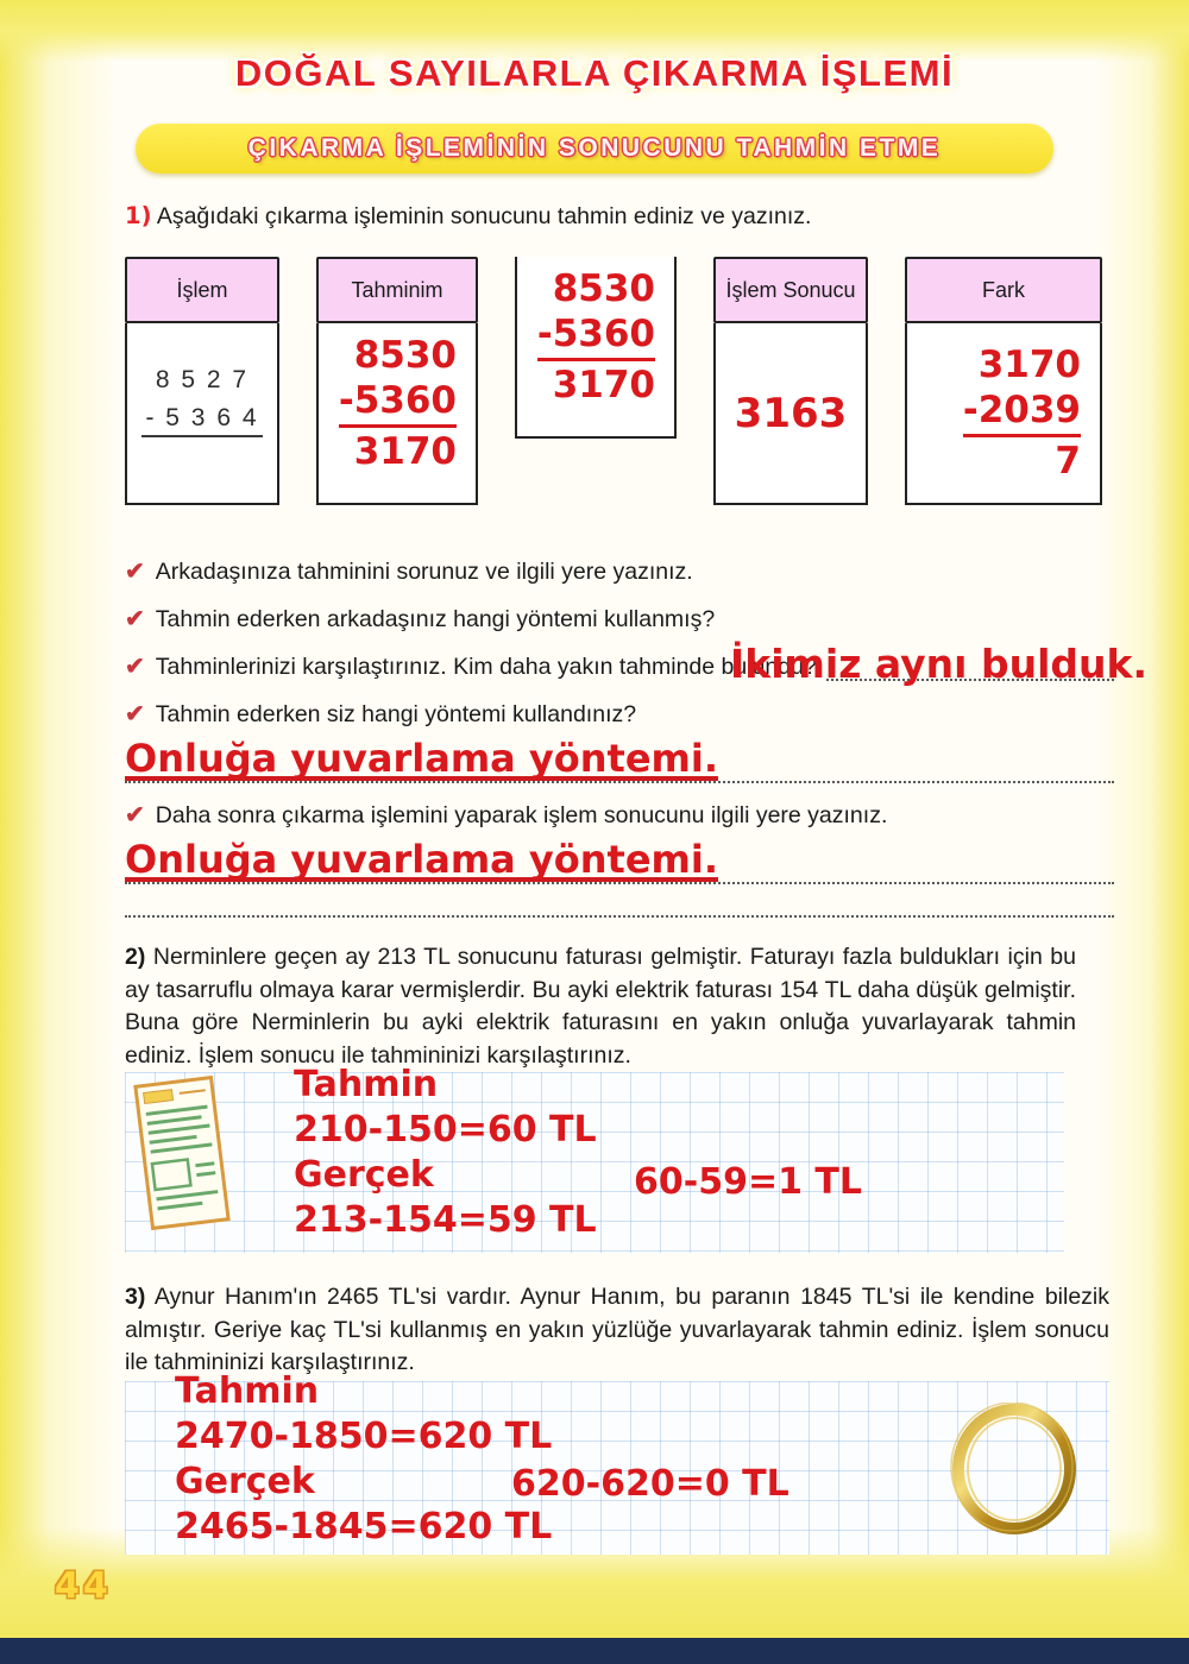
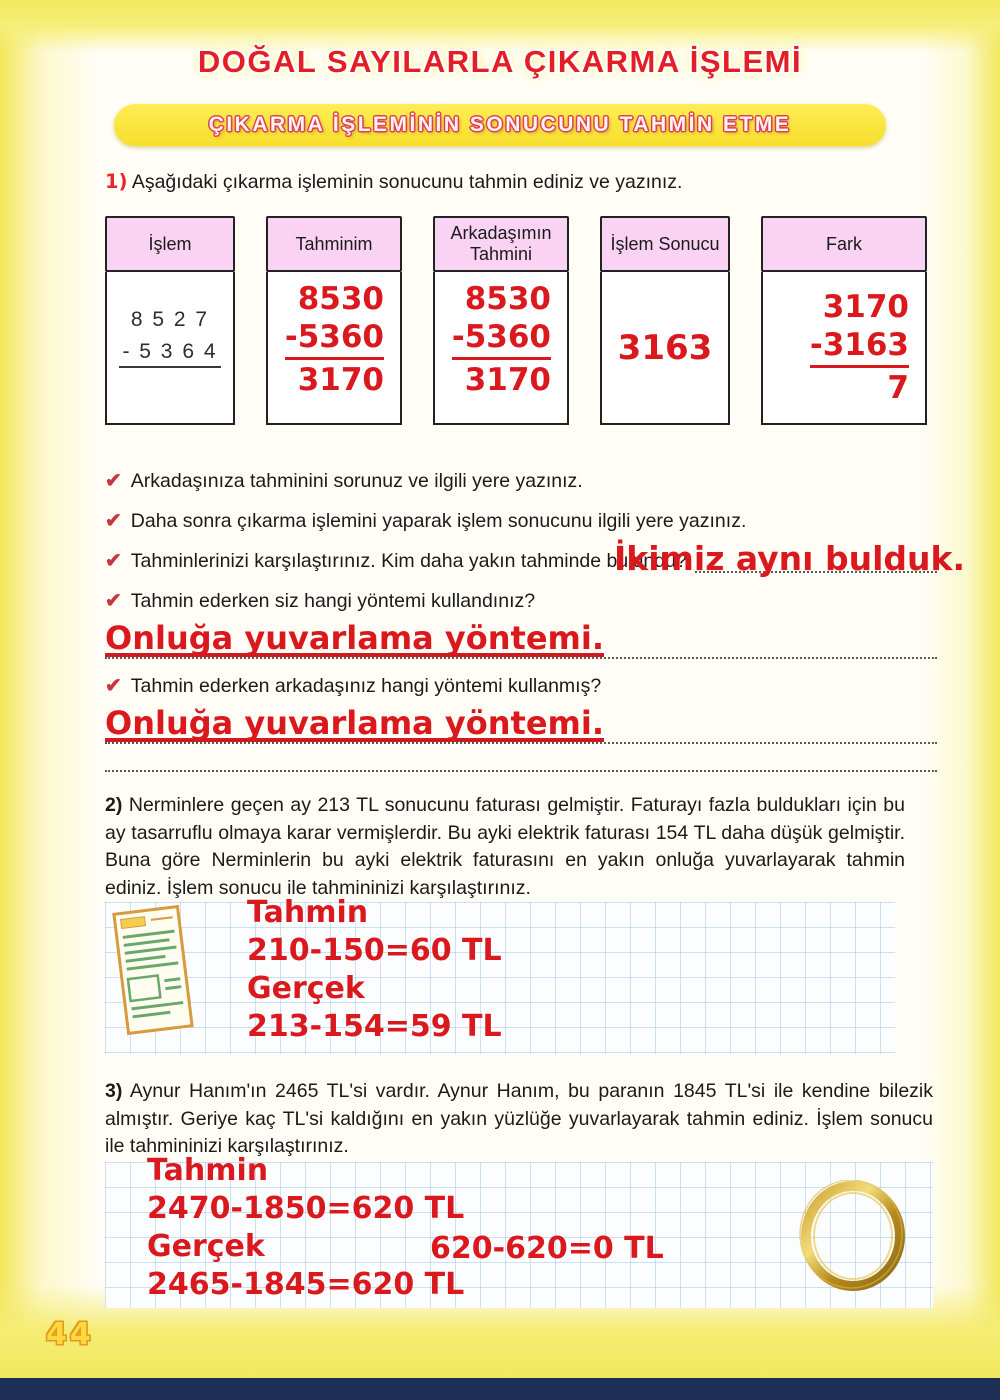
  DOĞAL SAYILARLA ÇIKARMA İŞLEMİ
  ÇIKARMA İŞLEMİNİN SONUCUNU TAHMİN ETME
  1) Aşağıdaki çıkarma işleminin sonucunu tahmin ediniz ve yazınız.
  İşlem
  8 5 2 7
  - 5 3 6 4
  Tahminim
  8530
  -5360
  3170
+ Arkadaşımın Tahmini
  8530
  -5360
  3170
  İşlem Sonucu
  3163
  Fark
  3170
- -2039
+ -3163
  7
  ✔
  Arkadaşınıza tahminini sorunuz ve ilgili yere yazınız.
  ✔
- Tahmin ederken arkadaşınız hangi yöntemi kullanmış?
+ Daha sonra çıkarma işlemini yaparak işlem sonucunu ilgili yere yazınız.
  ✔
  Tahminlerinizi karşılaştırınız. Kim daha yakın tahminde bulundu?
  İkimiz aynı bulduk.
  ✔
  Tahmin ederken siz hangi yöntemi kullandınız?
  Onluğa yuvarlama yöntemi.
  ✔
- Daha sonra çıkarma işlemini yaparak işlem sonucunu ilgili yere yazınız.
+ Tahmin ederken arkadaşınız hangi yöntemi kullanmış?
  Onluğa yuvarlama yöntemi.
  2) Nerminlere geçen ay 213 TL sonucunu faturası gelmiştir. Faturayı fazla buldukları için bu ay tasarruflu olmaya karar vermişlerdir. Bu ayki elektrik faturası 154 TL daha düşük gelmiştir. Buna göre Nerminlerin bu ayki elektrik faturasını en yakın onluğa yuvarlayarak tahmin ediniz. İşlem sonucu ile tahmininizi karşılaştırınız.
  Tahmin
  210-150=60 TL
  Gerçek
  213-154=59 TL
- 60-59=1 TL
- 3) Aynur Hanım'ın 2465 TL'si vardır. Aynur Hanım, bu paranın 1845 TL'si ile kendine bilezik almıştır. Geriye kaç TL'si kullanmış en yakın yüzlüğe yuvarlayarak tahmin ediniz. İşlem sonucu ile tahmininizi karşılaştırınız.
+ 3) Aynur Hanım'ın 2465 TL'si vardır. Aynur Hanım, bu paranın 1845 TL'si ile kendine bilezik almıştır. Geriye kaç TL'si kaldığını en yakın yüzlüğe yuvarlayarak tahmin ediniz. İşlem sonucu ile tahmininizi karşılaştırınız.
  Tahmin
  2470-1850=620 TL
  Gerçek
  2465-1845=620 TL
  620-620=0 TL
  44
